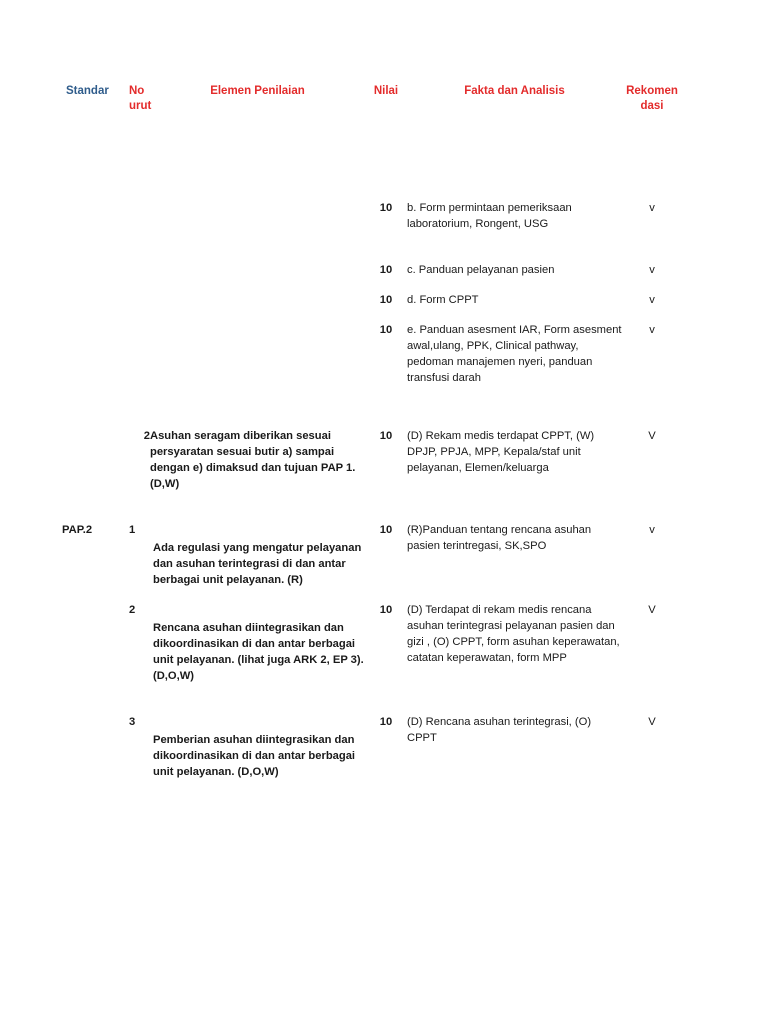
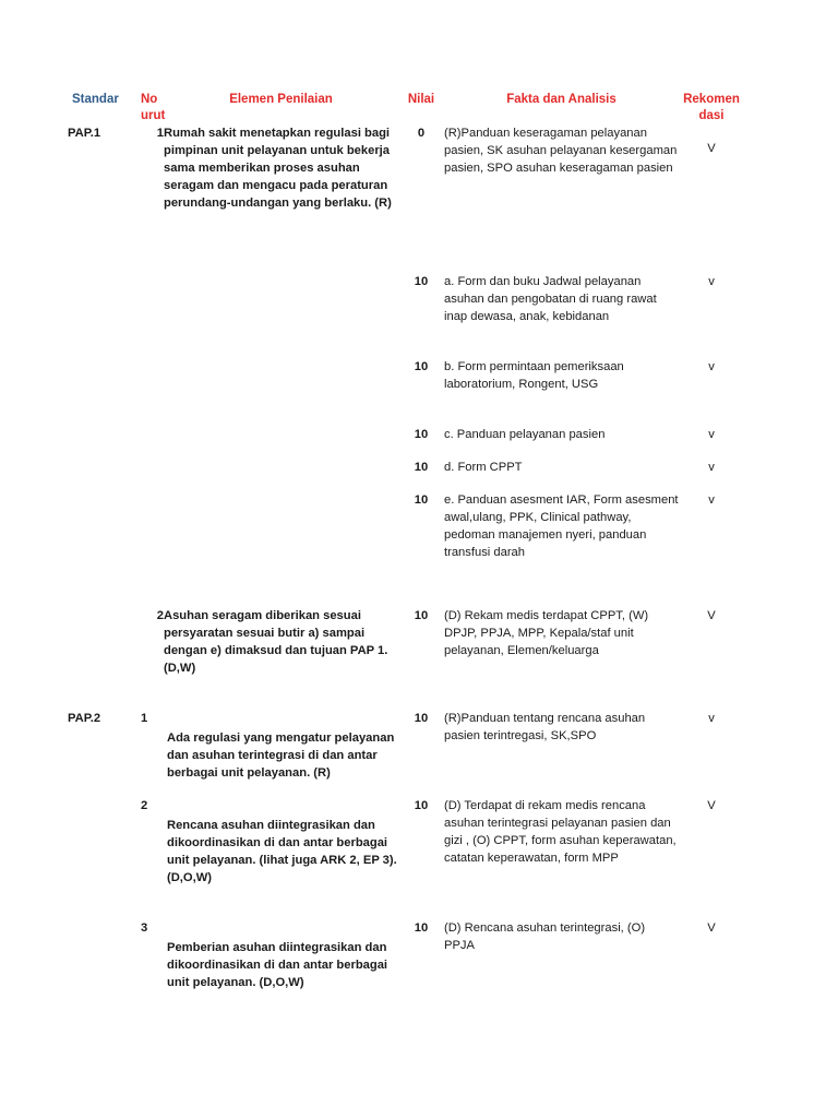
  Standar	No urut	Elemen Penilaian	Nilai	Fakta dan Analisis	Rekomen dasi
+ PAP.1	1	Rumah sakit menetapkan regulasi bagi pimpinan unit pelayanan untuk bekerja sama memberikan proses asuhan seragam dan mengacu pada peraturan perundang-undangan yang berlaku. (R)	0	(R)Panduan keseragaman pelayanan pasien, SK asuhan pelayanan kesergaman pasien, SPO asuhan keseragaman pasien	V
+ 			10	a. Form dan buku Jadwal pelayanan asuhan dan pengobatan di ruang rawat inap dewasa, anak, kebidanan	v
  			10	b. Form permintaan pemeriksaan laboratorium, Rongent, USG	v
  			10	c. Panduan pelayanan pasien	v
  			10	d. Form CPPT	v
  			10	e. Panduan asesment IAR, Form asesment awal,ulang, PPK, Clinical pathway, pedoman manajemen nyeri, panduan transfusi darah	v
  	2	Asuhan seragam diberikan sesuai persyaratan sesuai butir a) sampai dengan e) dimaksud dan tujuan PAP 1. (D,W)	10	(D) Rekam medis terdapat CPPT, (W) DPJP, PPJA, MPP, Kepala/staf unit pelayanan, Elemen/keluarga	V
  PAP.2	1	Ada regulasi yang mengatur pelayanan dan asuhan terintegrasi di dan antar berbagai unit pelayanan. (R)	10	(R)Panduan tentang rencana asuhan pasien terintregasi, SK,SPO	v
  	2	Rencana asuhan diintegrasikan dan dikoordinasikan di dan antar berbagai unit pelayanan. (lihat juga ARK 2, EP 3). (D,O,W)	10	(D) Terdapat di rekam medis rencana asuhan terintegrasi pelayanan pasien dan gizi , (O) CPPT, form asuhan keperawatan, catatan keperawatan, form MPP	V
- 	3	Pemberian asuhan diintegrasikan dan dikoordinasikan di dan antar berbagai unit pelayanan. (D,O,W)	10	(D) Rencana asuhan terintegrasi, (O) CPPT	V
+ 	3	Pemberian asuhan diintegrasikan dan dikoordinasikan di dan antar berbagai unit pelayanan. (D,O,W)	10	(D) Rencana asuhan terintegrasi, (O) PPJA	V
